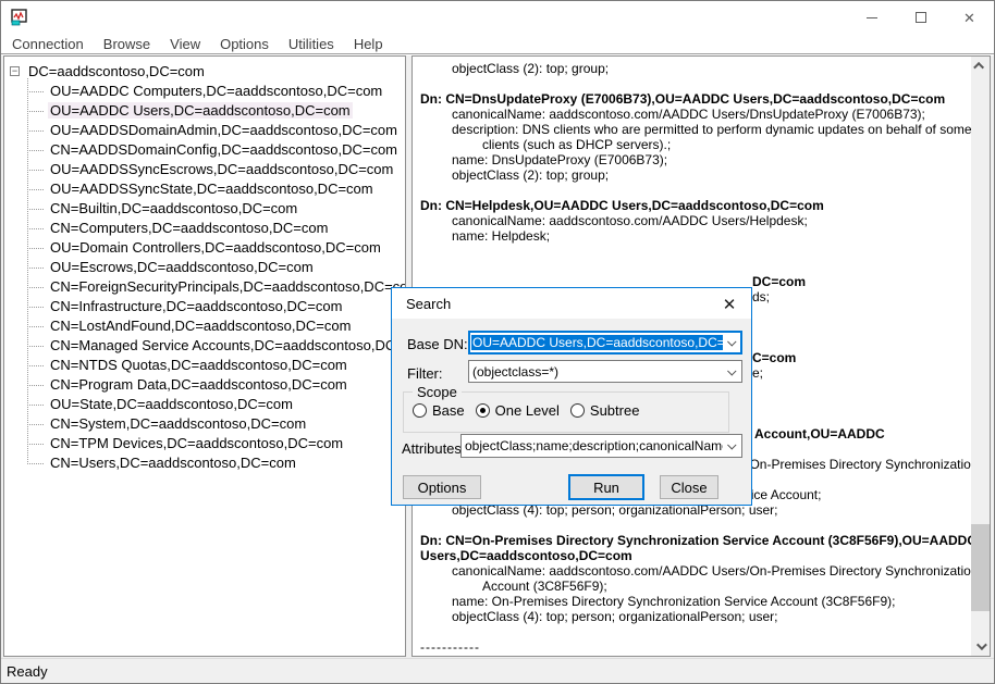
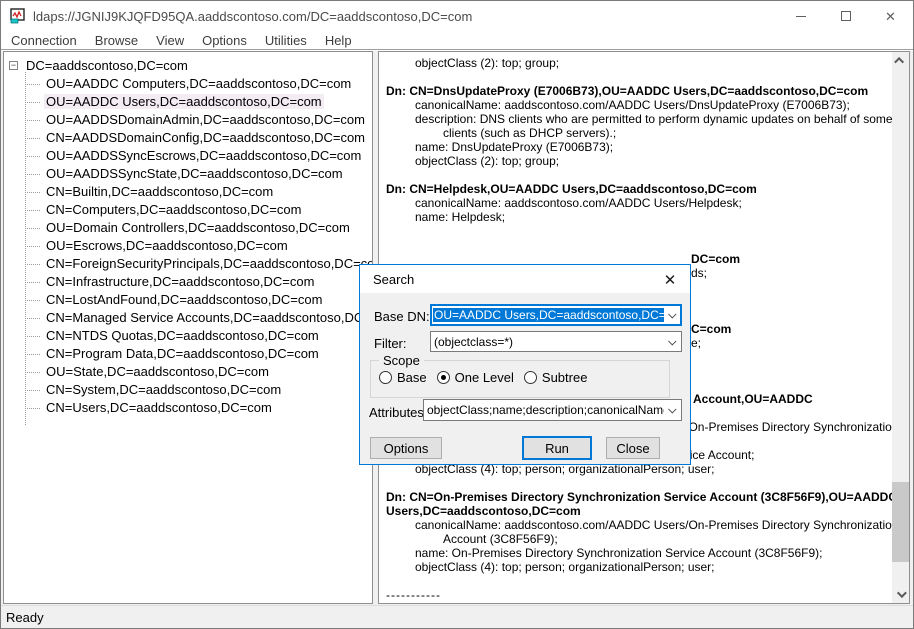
+ ldaps://JGNIJ9KJQFD95QA.aaddscontoso.com/DC=aaddscontoso,DC=com
  ✕
  Connection
  Browse
  View
  Options
  Utilities
  Help
  −
  DC=aaddscontoso,DC=com
  OU=AADDC Computers,DC=aaddscontoso,DC=com
  OU=AADDC Users,DC=aaddscontoso,DC=com
  OU=AADDSDomainAdmin,DC=aaddscontoso,DC=com
  CN=AADDSDomainConfig,DC=aaddscontoso,DC=com
  OU=AADDSSyncEscrows,DC=aaddscontoso,DC=com
  OU=AADDSSyncState,DC=aaddscontoso,DC=com
  CN=Builtin,DC=aaddscontoso,DC=com
  CN=Computers,DC=aaddscontoso,DC=com
  OU=Domain Controllers,DC=aaddscontoso,DC=com
  OU=Escrows,DC=aaddscontoso,DC=com
  CN=ForeignSecurityPrincipals,DC=aaddscontoso,DC=
  CN=Infrastructure,DC=aaddscontoso,DC=com
  CN=LostAndFound,DC=aaddscontoso,DC=com
  CN=Managed Service Accounts,DC=aaddscontoso,D
  CN=NTDS Quotas,DC=aaddscontoso,DC=com
  CN=Program Data,DC=aaddscontoso,DC=com
  OU=State,DC=aaddscontoso,DC=com
  CN=System,DC=aaddscontoso,DC=com
- CN=TPM Devices,DC=aaddscontoso,DC=com
  CN=Users,DC=aaddscontoso,DC=com
  objectClass (2): top; group;
  Dn: CN=DnsUpdateProxy (E7006B73),OU=AADDC Users,DC=aaddscontoso,DC=com
  canonicalName: aaddscontoso.com/AADDC Users/DnsUpdateProxy (E7006B73);
  description: DNS clients who are permitted to perform dynamic updates on behalf of some
  clients (such as DHCP servers).;
  name: DnsUpdateProxy (E7006B73);
  objectClass (2): top; group;
  Dn: CN=Helpdesk,OU=AADDC Users,DC=aaddscontoso,DC=com
  canonicalName: aaddscontoso.com/AADDC Users/Helpdesk;
  name: Helpdesk;
  DC=com
  ds;
  C=com
  e;
  Account,OU=AADDC
  objectClass (4): top; person; organizationalPerson; user;
  Dn: CN=On-Premises Directory Synchronization Service Account (3C8F56F9),OU=AADD
  Users,DC=aaddscontoso,DC=com
  canonicalName: aaddscontoso.com/AADDC Users/On-Premises Directory Synchronizatio
  Account (3C8F56F9);
  name: On-Premises Directory Synchronization Service Account (3C8F56F9);
  objectClass (4): top; person; organizationalPerson; user;
  -----------
  Search
  ✕
  Base DN:
  OU=AADDC Users,DC=aaddscontoso,DC=
  Filter:
  (objectclass=*)
  Scope
  Base
  One Level
  Subtree
  Attributes
  objectClass;name;description;canonicalNam
  Options
  Run
  Close
  Ready
